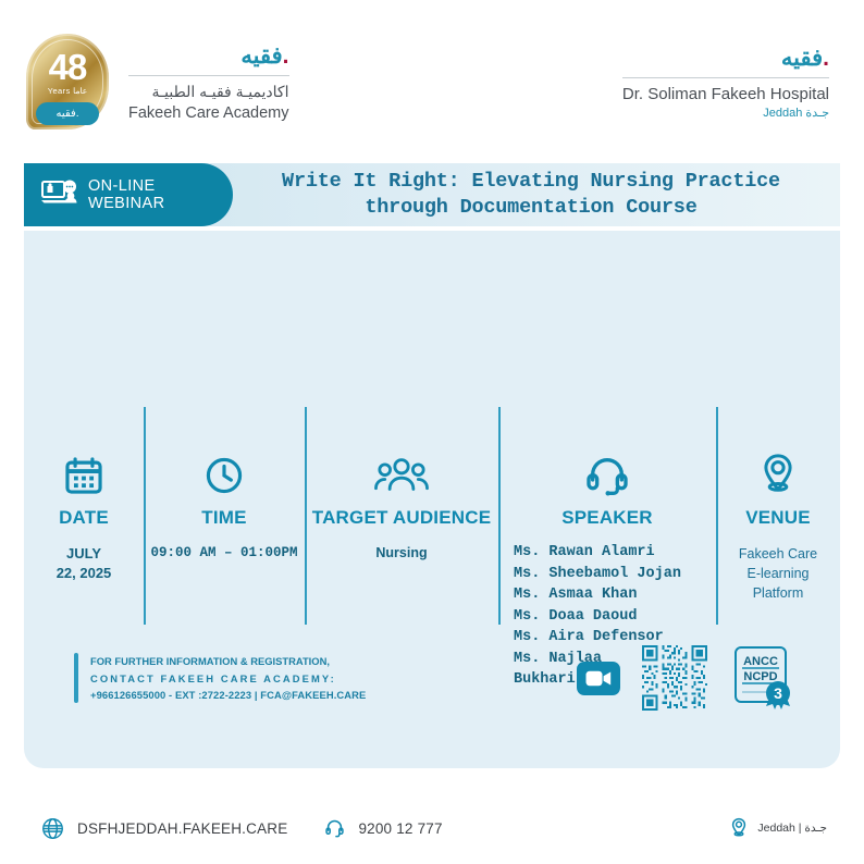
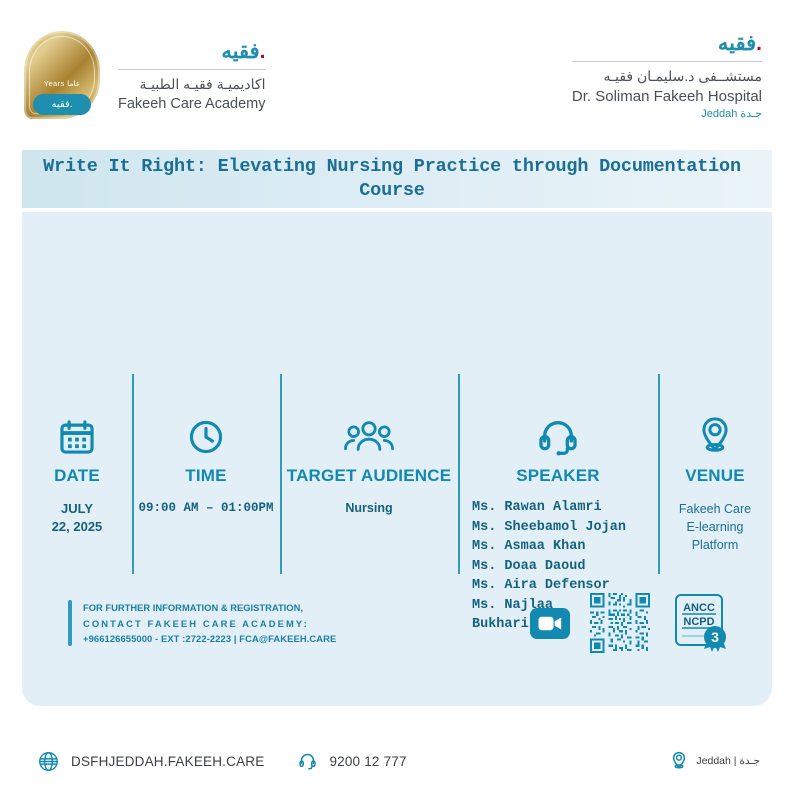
- 48
  Years عاما
  فقيه.
  .فقيه
  اكاديميـة فقيـه الطبيـة
  Fakeeh Care Academy
  .فقيه
+ مستشــفى د.سليمـان فقيـه
  Dr. Soliman Fakeeh Hospital
  جـدة Jeddah
- ON-LINE
- WEBINAR
  Write It Right: Elevating Nursing Practice through Documentation Course
  DATE
  JULY
  22, 2025
  TIME
  09:00 AM – 01:00PM
  TARGET AUDIENCE
  Nursing
  SPEAKER
  Ms. Rawan Alamri
  Ms. Sheebamol Jojan
  Ms. Asmaa Khan
  Ms. Doaa Daoud
  Ms. Aira Defensor
  Ms. Najlaa
  Bukhari
  VENUE
  Fakeeh Care
  E-learning Platform
  FOR FURTHER INFORMATION & REGISTRATION,
  CONTACT FAKEEH CARE ACADEMY:
  +966126655000 - EXT :2722-2223 | FCA@FAKEEH.CARE
  ANCC
  NCPD
  3
  DSFHJEDDAH.FAKEEH.CARE
  9200 12 777
  Jeddah | جـدة
